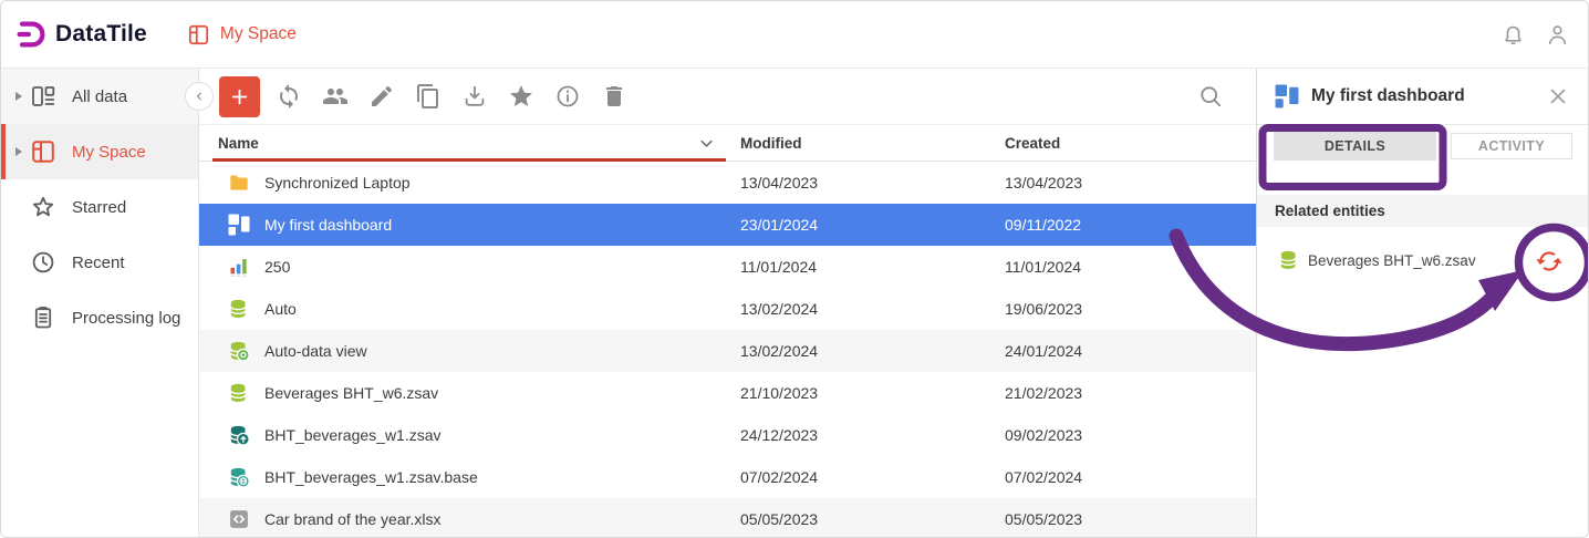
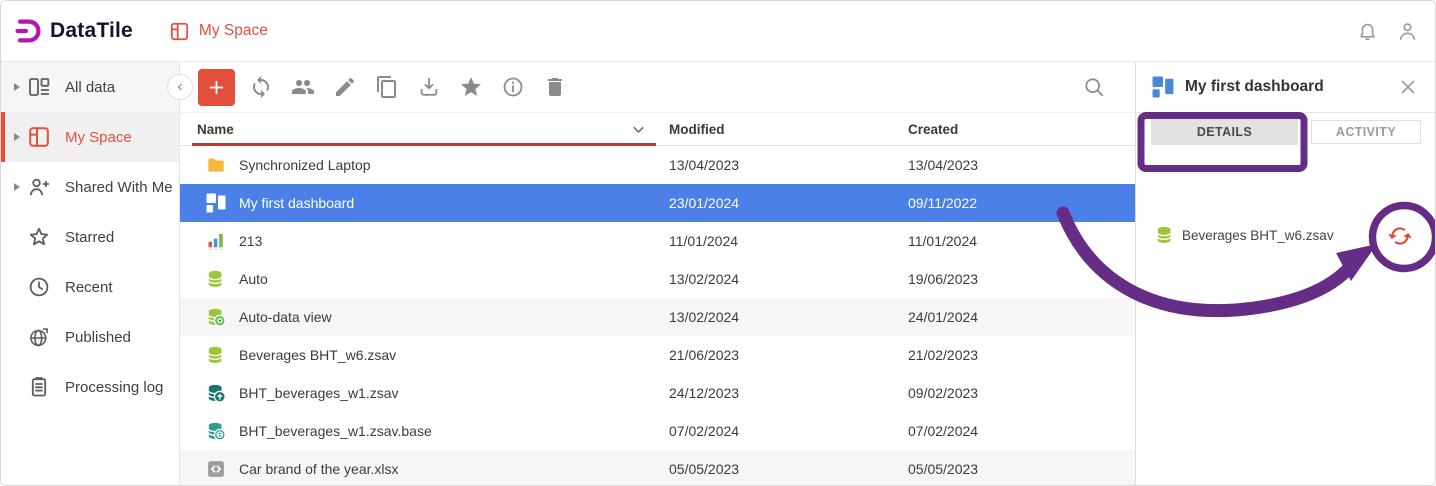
  DataTile
  My Space
  All data
  My Space
+ Shared With Me
  Starred
  Recent
+ Published
  Processing log
  Name
  Modified
  Created
  Synchronized Laptop
  13/04/2023
  13/04/2023
  My first dashboard
  23/01/2024
  09/11/2022
- 250
+ 213
  11/01/2024
  11/01/2024
  Auto
  13/02/2024
  19/06/2023
  Auto-data view
  13/02/2024
  24/01/2024
  Beverages BHT_w6.zsav
- 21/10/2023
+ 21/06/2023
  21/02/2023
  BHT_beverages_w1.zsav
  24/12/2023
  09/02/2023
  BHT_beverages_w1.zsav.base
  07/02/2024
  07/02/2024
  Car brand of the year.xlsx
  05/05/2023
  05/05/2023
  My first dashboard
  DETAILS
  ACTIVITY
- Related entities
  Beverages BHT_w6.zsav
